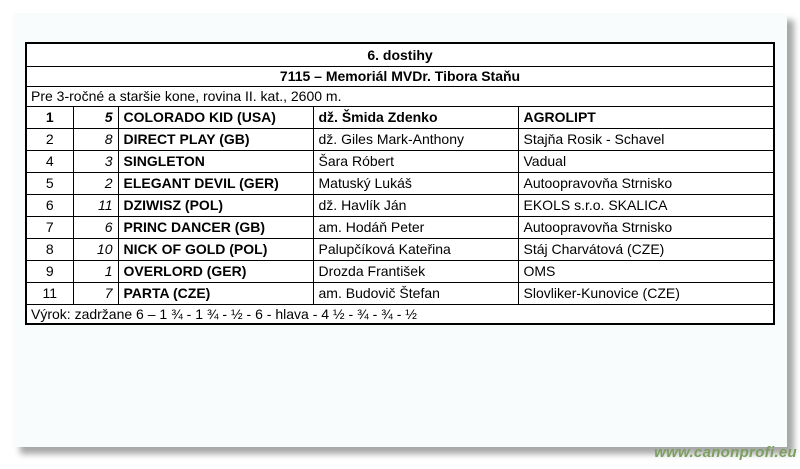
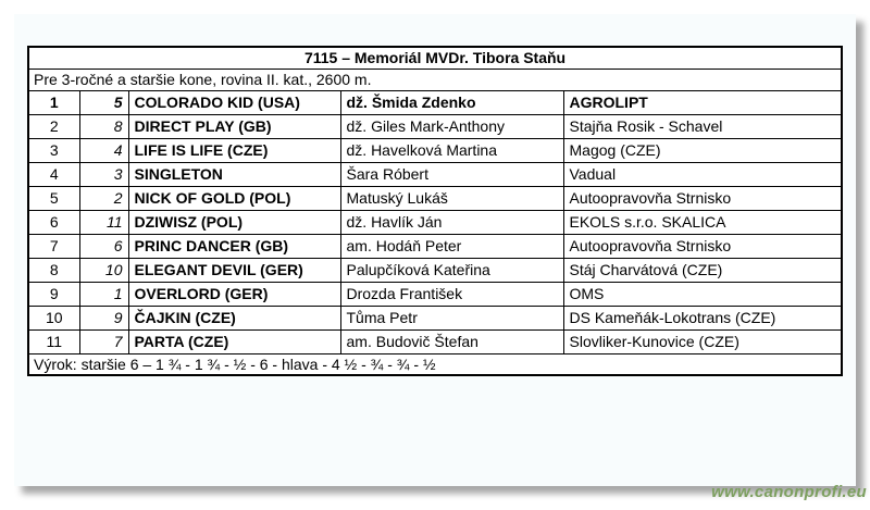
- 6. dostihy
  7115 – Memoriál MVDr. Tibora Staňu
  Pre 3-ročné a staršie kone, rovina II. kat., 2600 m.
  1	5	COLORADO KID (USA)	dž. Šmida Zdenko	AGROLIPT
  2	8	DIRECT PLAY (GB)	dž. Giles Mark-Anthony	Stajňa Rosik - Schavel
+ 3	4	LIFE IS LIFE (CZE)	dž. Havelková Martina	Magog (CZE)
  4	3	SINGLETON	Šara Róbert	Vadual
- 5	2	ELEGANT DEVIL (GER)	Matuský Lukáš	Autoopravovňa Strnisko
+ 5	2	NICK OF GOLD (POL)	Matuský Lukáš	Autoopravovňa Strnisko
  6	11	DZIWISZ (POL)	dž. Havlík Ján	EKOLS s.r.o. SKALICA
  7	6	PRINC DANCER (GB)	am. Hodáň Peter	Autoopravovňa Strnisko
- 8	10	NICK OF GOLD (POL)	Palupčíková Kateřina	Stáj Charvátová (CZE)
+ 8	10	ELEGANT DEVIL (GER)	Palupčíková Kateřina	Stáj Charvátová (CZE)
  9	1	OVERLORD (GER)	Drozda František	OMS
+ 10	9	ČAJKIN (CZE)	Tůma Petr	DS Kameňák-Lokotrans (CZE)
  11	7	PARTA (CZE)	am. Budovič Štefan	Slovliker-Kunovice (CZE)
- Výrok: zadržane 6 – 1 ¾ - 1 ¾ - ½ - 6 - hlava - 4 ½ - ¾ - ¾ - ½
+ Výrok: staršie 6 – 1 ¾ - 1 ¾ - ½ - 6 - hlava - 4 ½ - ¾ - ¾ - ½
  www.canonprofi.eu
